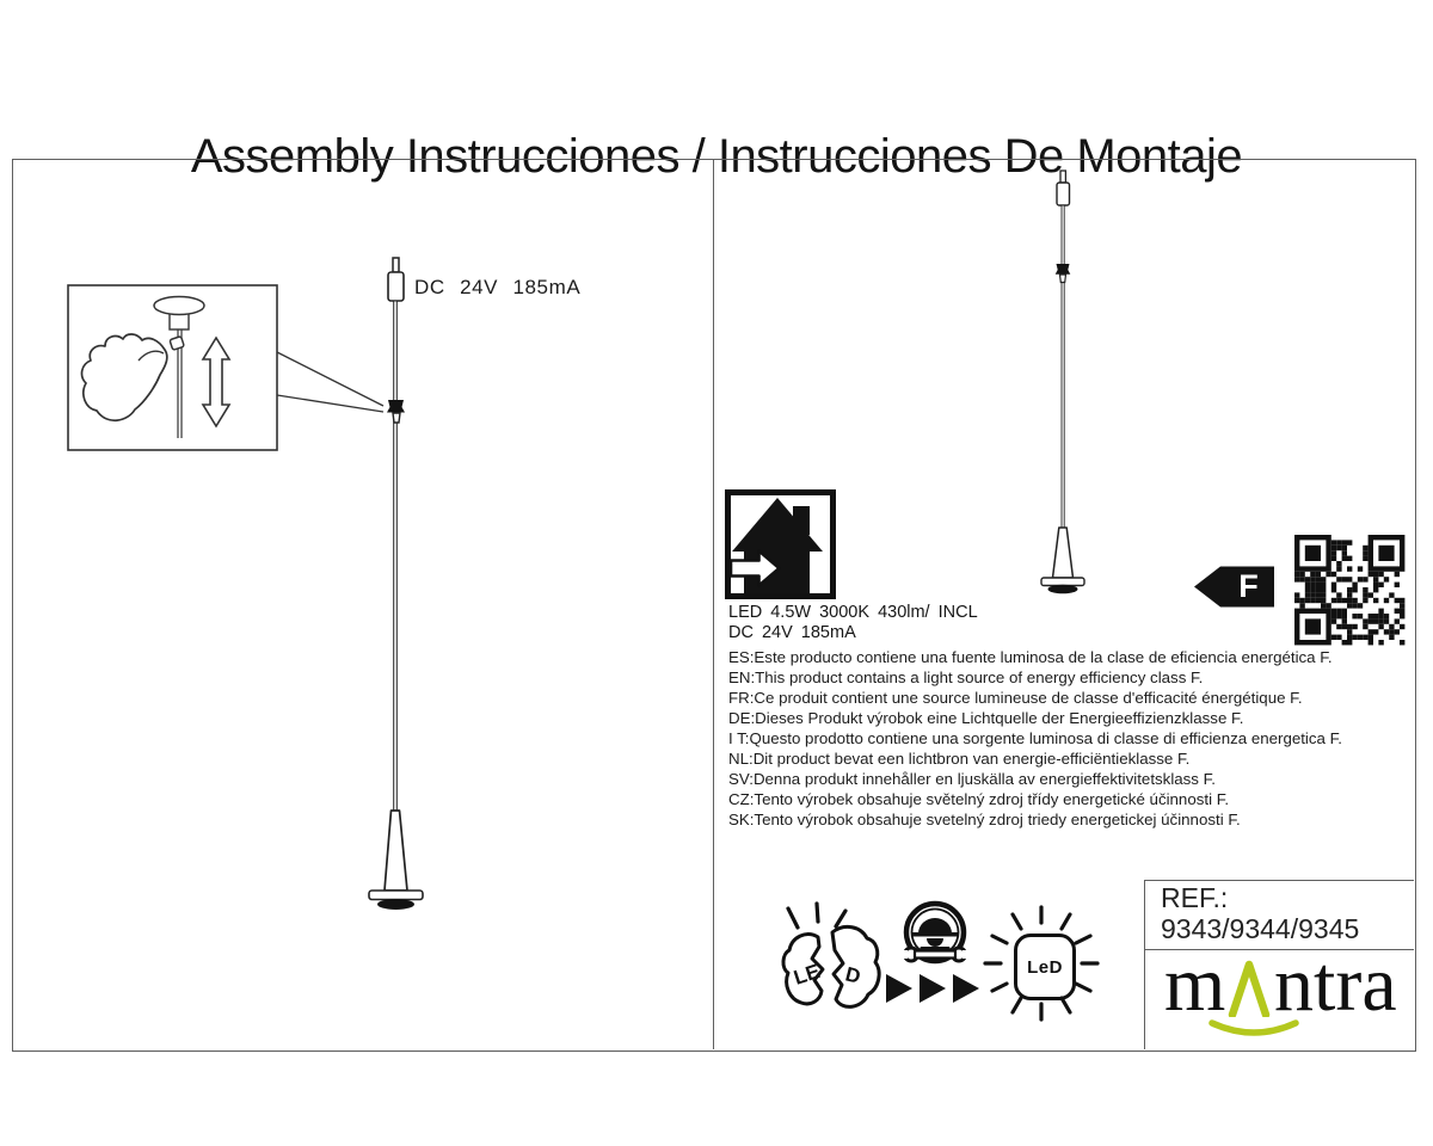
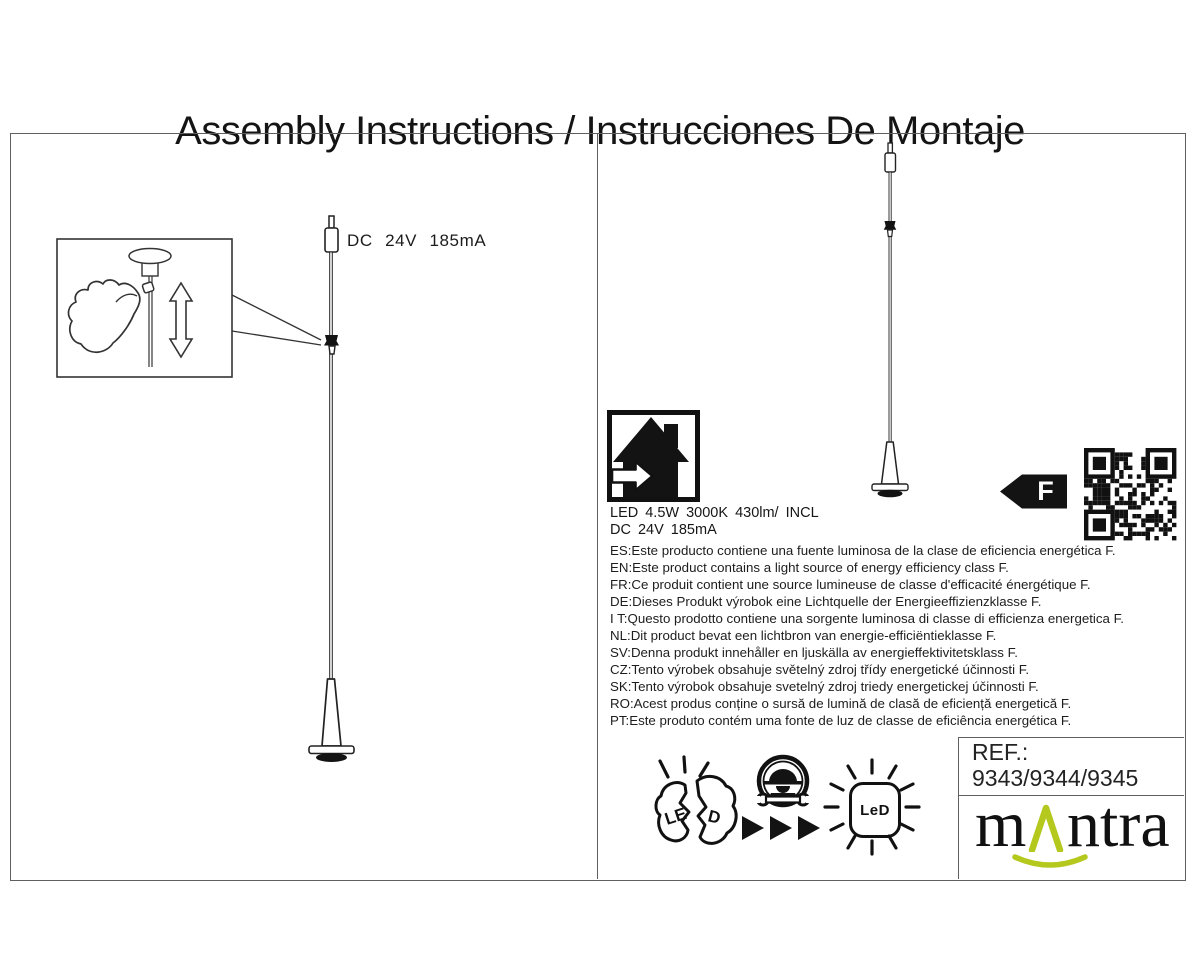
- Assembly Instrucciones / Instrucciones De Montaje
+ Assembly Instructions / Instrucciones De Montaje
  DC 24V 185mA
  LED 4.5W 3000K 430lm/ INCL
  DC 24V 185mA
  ES:Este producto contiene una fuente luminosa de la clase de eficiencia energética F.
- EN:This product contains a light source of energy efficiency class F.
+ EN:Este product contains a light source of energy efficiency class F.
  FR:Ce produit contient une source lumineuse de classe d'efficacité énergétique F.
  DE:Dieses Produkt výrobok eine Lichtquelle der Energieeffizienzklasse F.
  I T:Questo prodotto contiene una sorgente luminosa di classe di efficienza energetica F.
  NL:Dit product bevat een lichtbron van energie-efficiëntieklasse F.
  SV:Denna produkt innehåller en ljuskälla av energieffektivitetsklass F.
  CZ:Tento výrobek obsahuje světelný zdroj třídy energetické účinnosti F.
  SK:Tento výrobok obsahuje svetelný zdroj triedy energetickej účinnosti F.
+ RO:Acest produs conține o sursă de lumină de clasă de eficiență energetică F.
+ PT:Este produto contém uma fonte de luz de classe de eficiência energética F.
  F
  REF.:
  9343/9344/9345
  LeD
  m
  ntra
